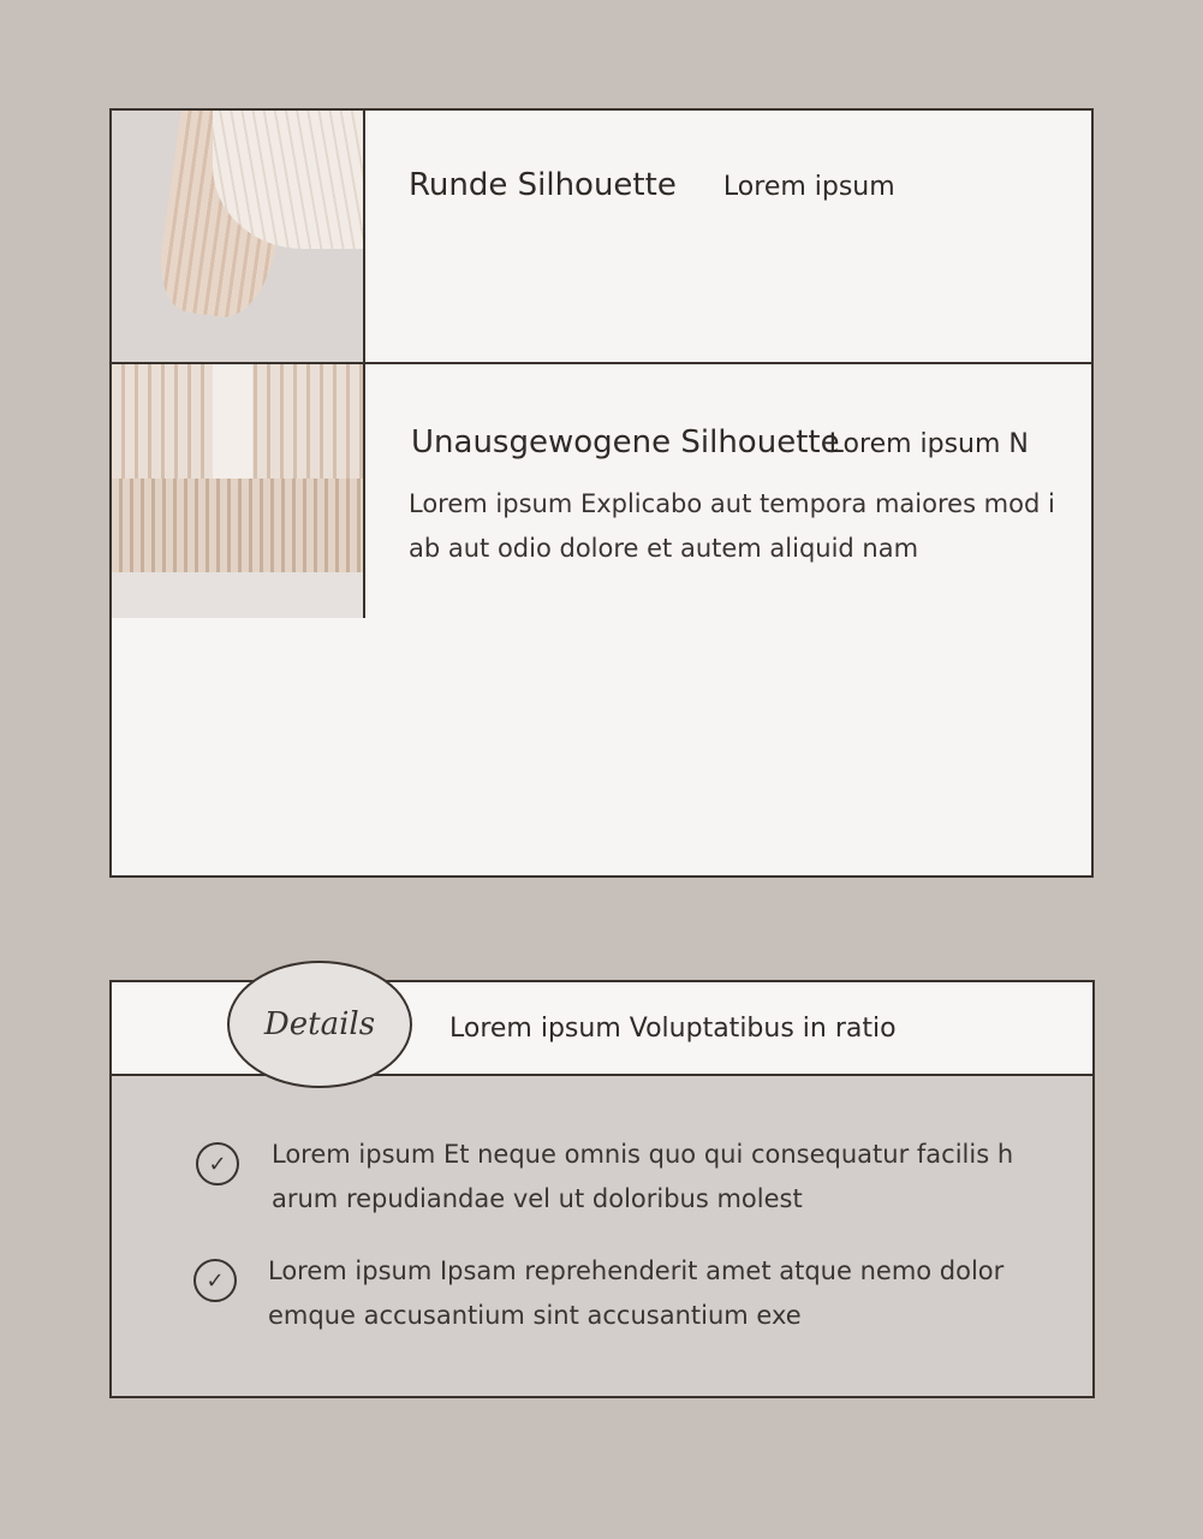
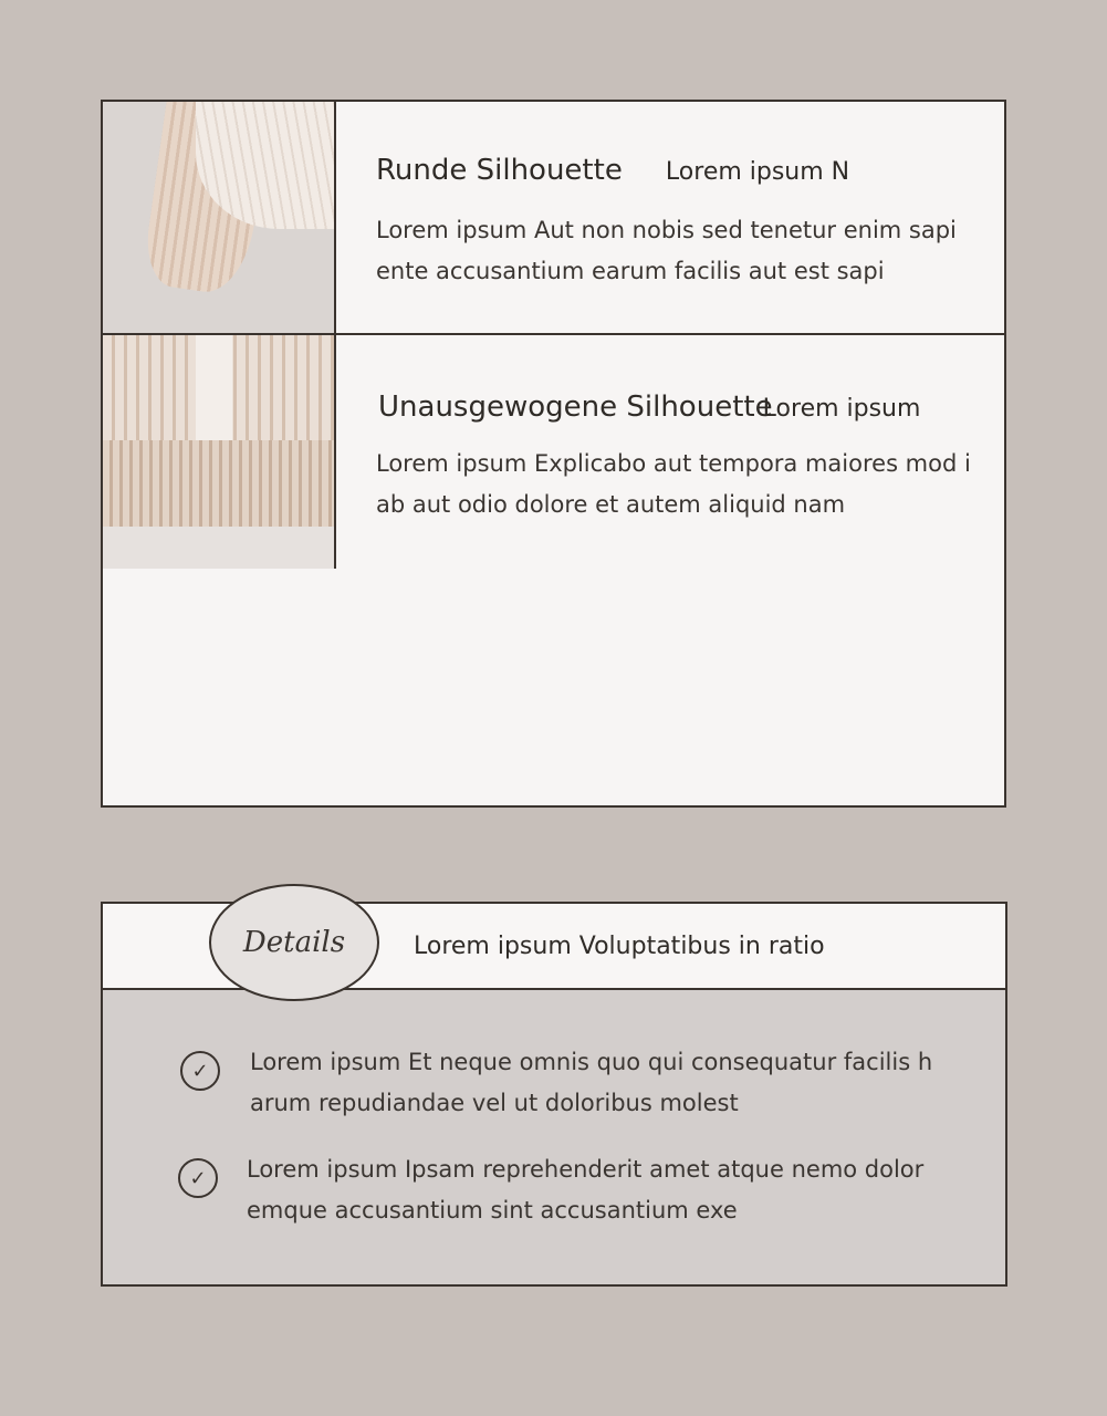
- Runde Silhouette Lorem ipsum
+ Runde Silhouette Lorem ipsum N
+ Lorem ipsum Aut non nobis sed tenetur enim sapi ente accusantium earum facilis aut est sapi
- Unausgewogene Silhouette Lorem ipsum N
+ Unausgewogene Silhouette Lorem ipsum
  Lorem ipsum Explicabo aut tempora maiores mod i ab aut odio dolore et autem aliquid nam
  Lorem ipsum Voluptatibus in ratio
  ✓
  Lorem ipsum Et neque omnis quo qui consequatur facilis h arum repudiandae vel ut doloribus molest
  ✓
  Lorem ipsum Ipsam reprehenderit amet atque nemo dolor emque accusantium sint accusantium exe
  Details
